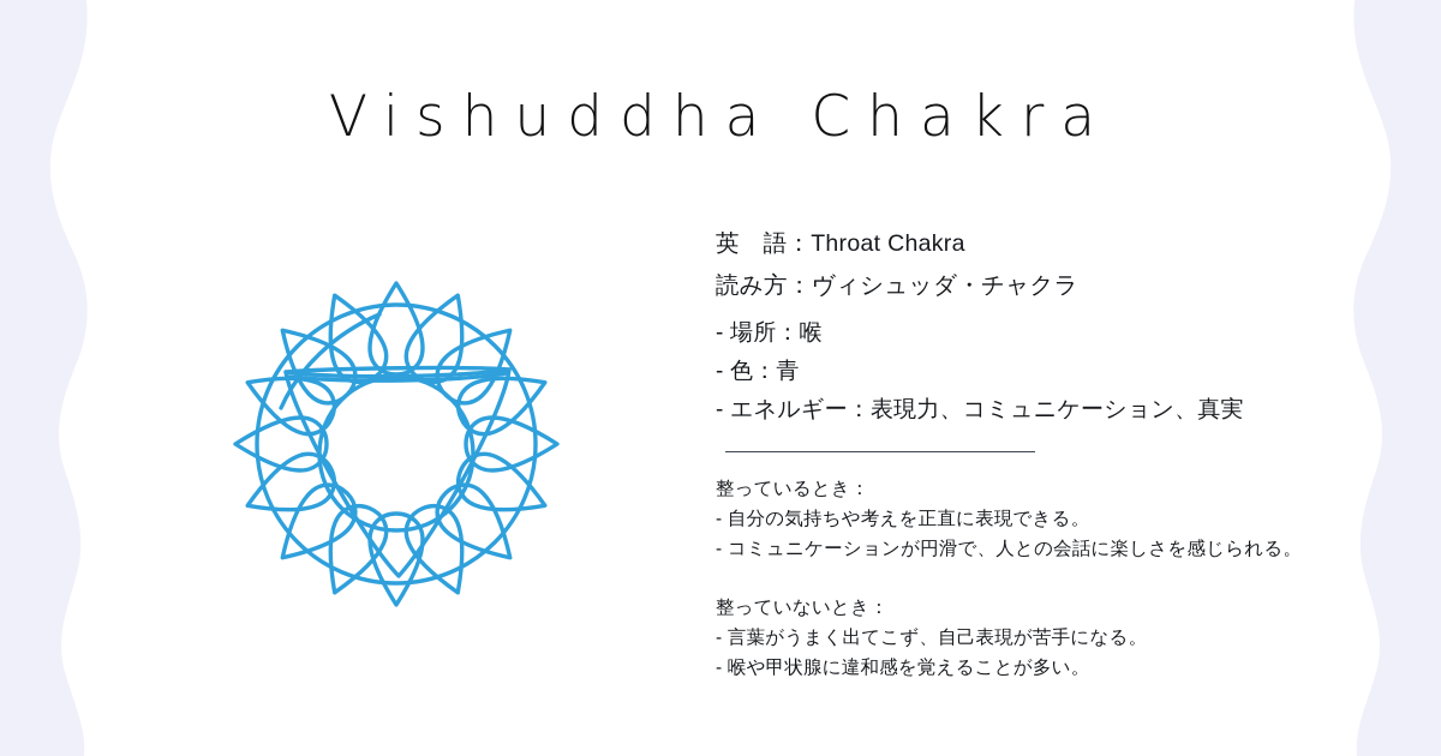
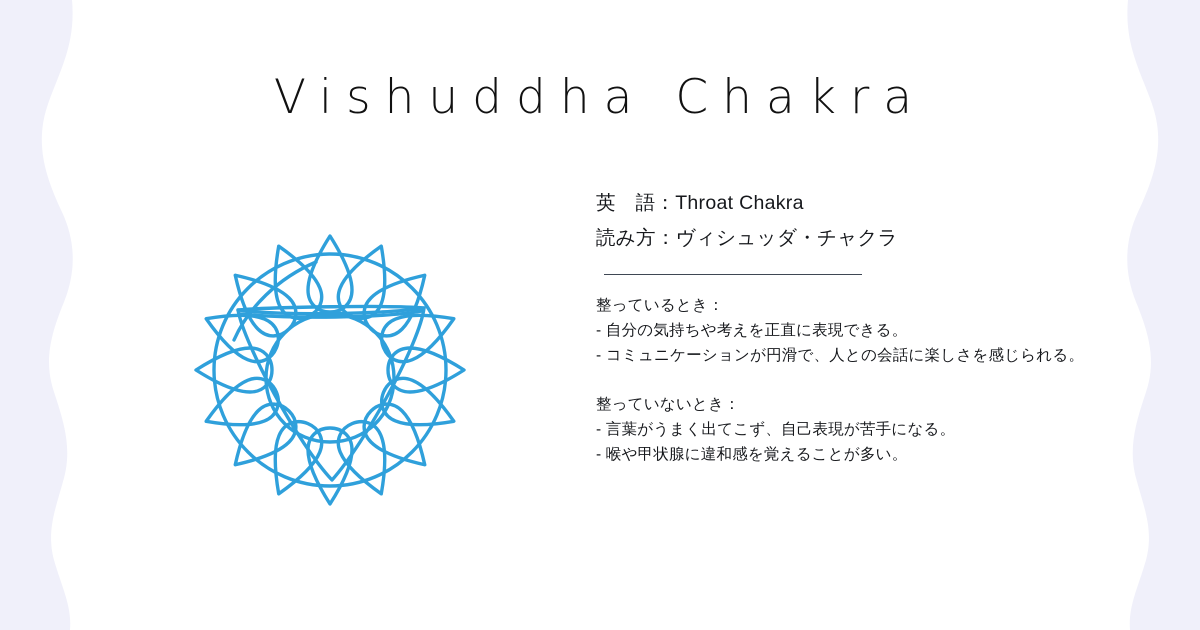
  Vishuddha Chakra
  英 語：Throat Chakra
  読み方：ヴィシュッダ・チャクラ
- - 場所：喉
- - 色：青
- - エネルギー：表現力、コミュニケーション、真実
  整っているとき：
  - 自分の気持ちや考えを正直に表現できる。
  - コミュニケーションが円滑で、人との会話に楽しさを感じられる。
  整っていないとき：
  - 言葉がうまく出てこず、自己表現が苦手になる。
  - 喉や甲状腺に違和感を覚えることが多い。
